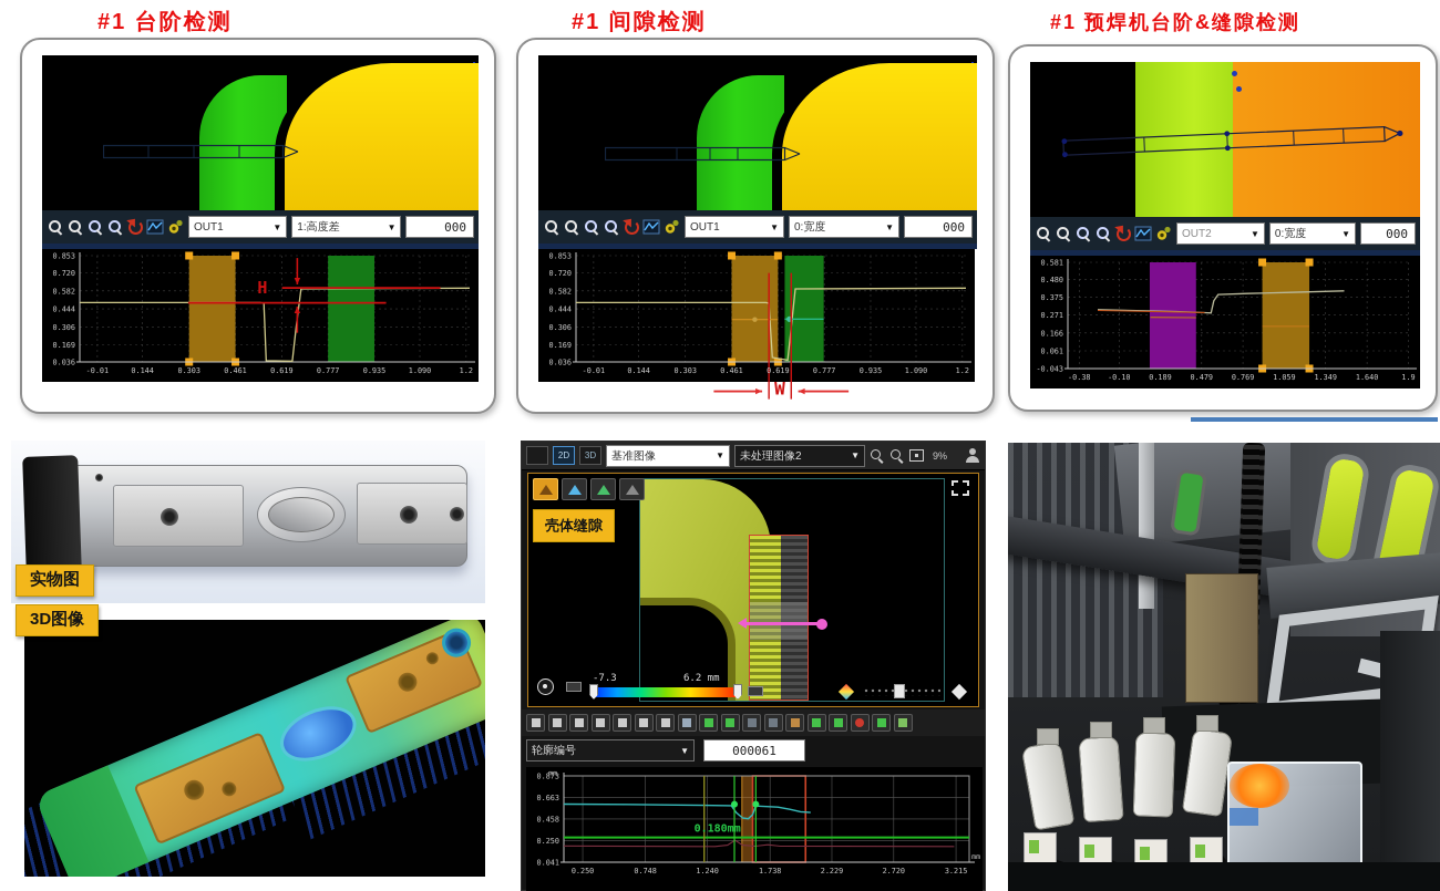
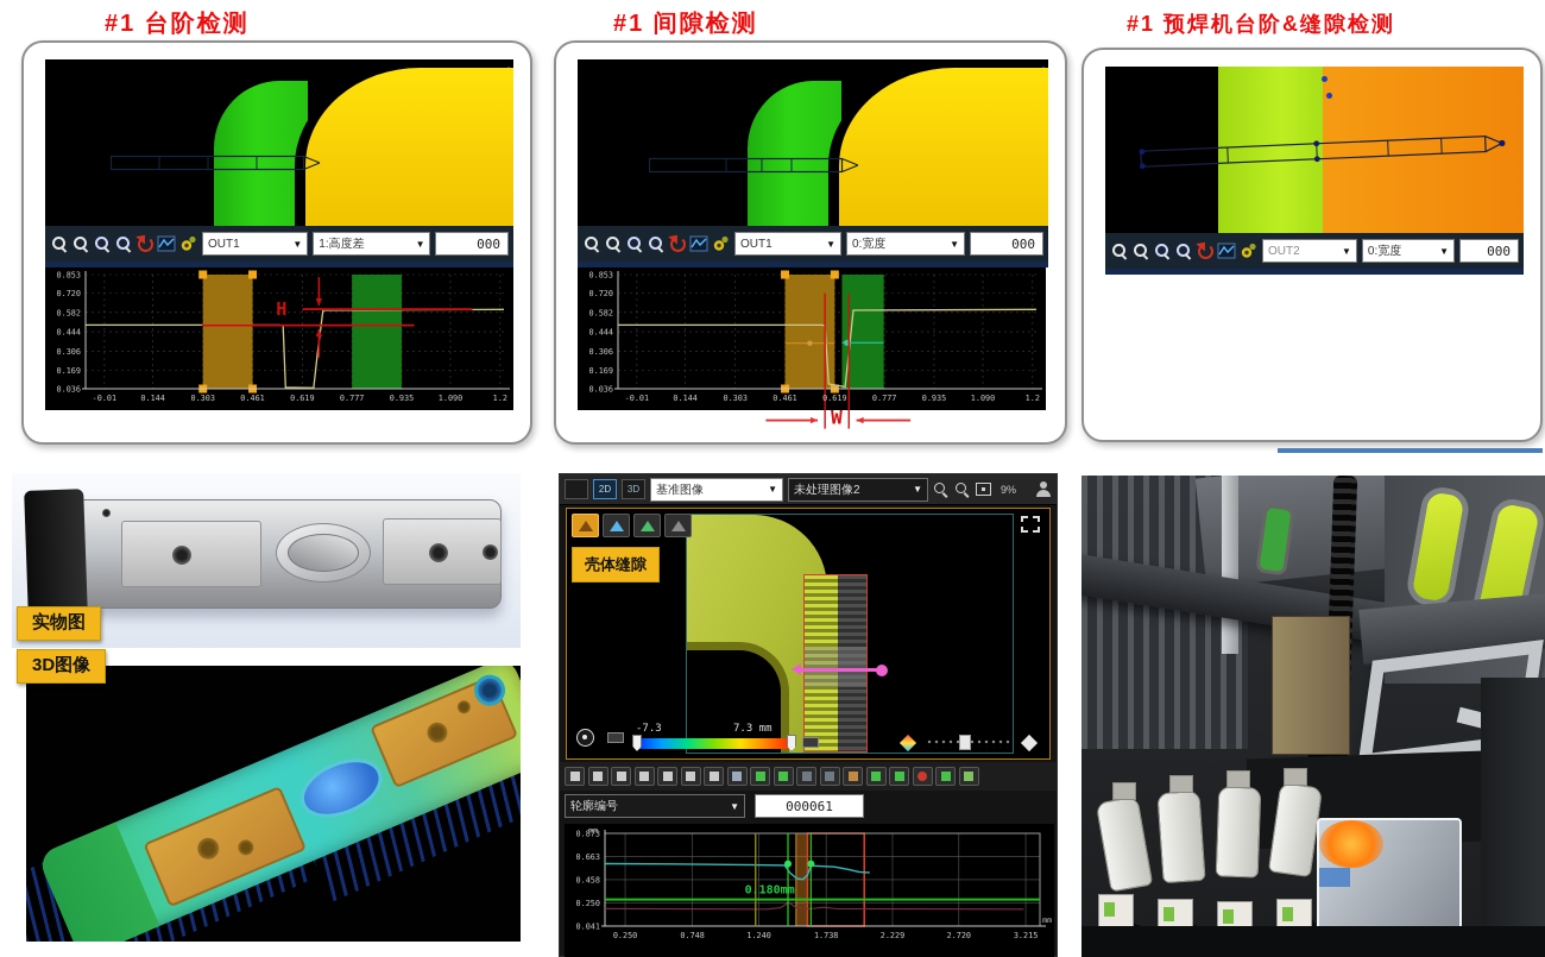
  #1 台阶检测
  #1 间隙检测
  #1 预焊机台阶&缝隙检测
  OUT1
  ▼
  1:高度差
  ▼
  000
  H
  0.853
  0.720
  0.582
  0.444
  0.306
  0.169
  0.036
  -0.01
  0.144
  0.303
  0.461
  0.619
  0.777
  0.935
  1.090
  1.2
  OUT1
  ▼
  0:宽度
  ▼
  000
  W
  0.853
  0.720
  0.582
  0.444
  0.306
  0.169
  0.036
  -0.01
  0.144
  0.303
  0.461
  0.619
  0.777
  0.935
  1.090
  1.2
  OUT2
  ▼
  0:宽度
  ▼
  000
- 0.581
- 0.480
- 0.375
- 0.271
- 0.166
- 0.061
- -0.043
- -0.38
- -0.10
- 0.189
- 0.479
- 0.769
- 1.059
- 1.349
- 1.640
- 1.9
  实物图
  3D图像
  2D
  3D
  基准图像
  ▼
  未处理图像2
  ▼
  9%
  壳体缝隙
  -7.3
- 6.2 mm
+ 7.3 mm
  轮廓编号
  ▼
  000061
  0.180mm
  0.873
  0.663
  0.458
  0.250
  0.041
  0.250
  0.748
  1.240
  1.738
  2.229
  2.720
  3.215
  mm
  mm
